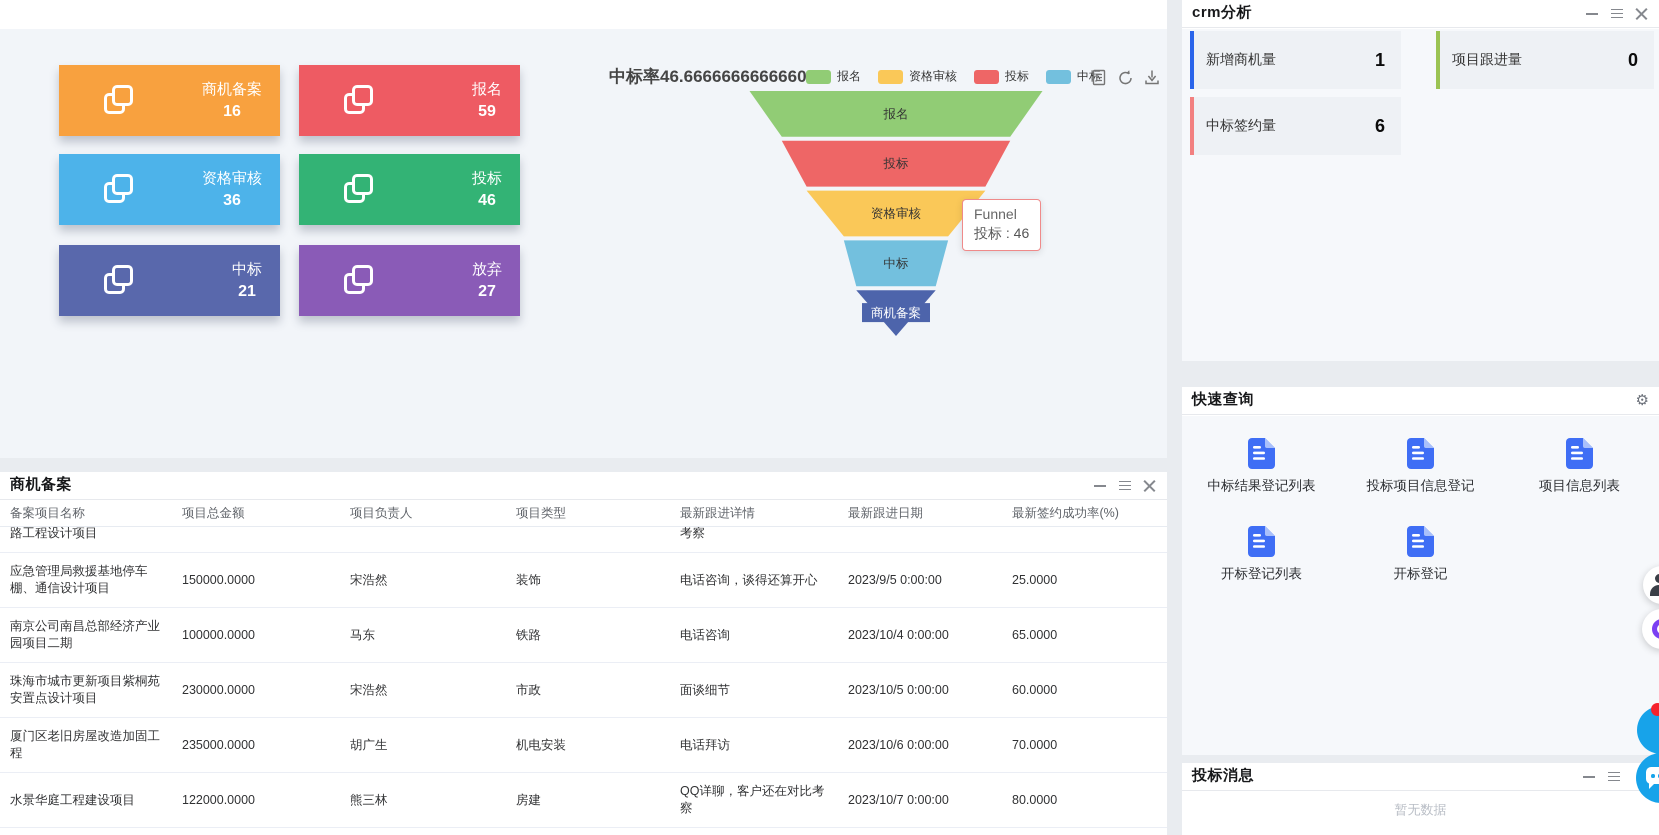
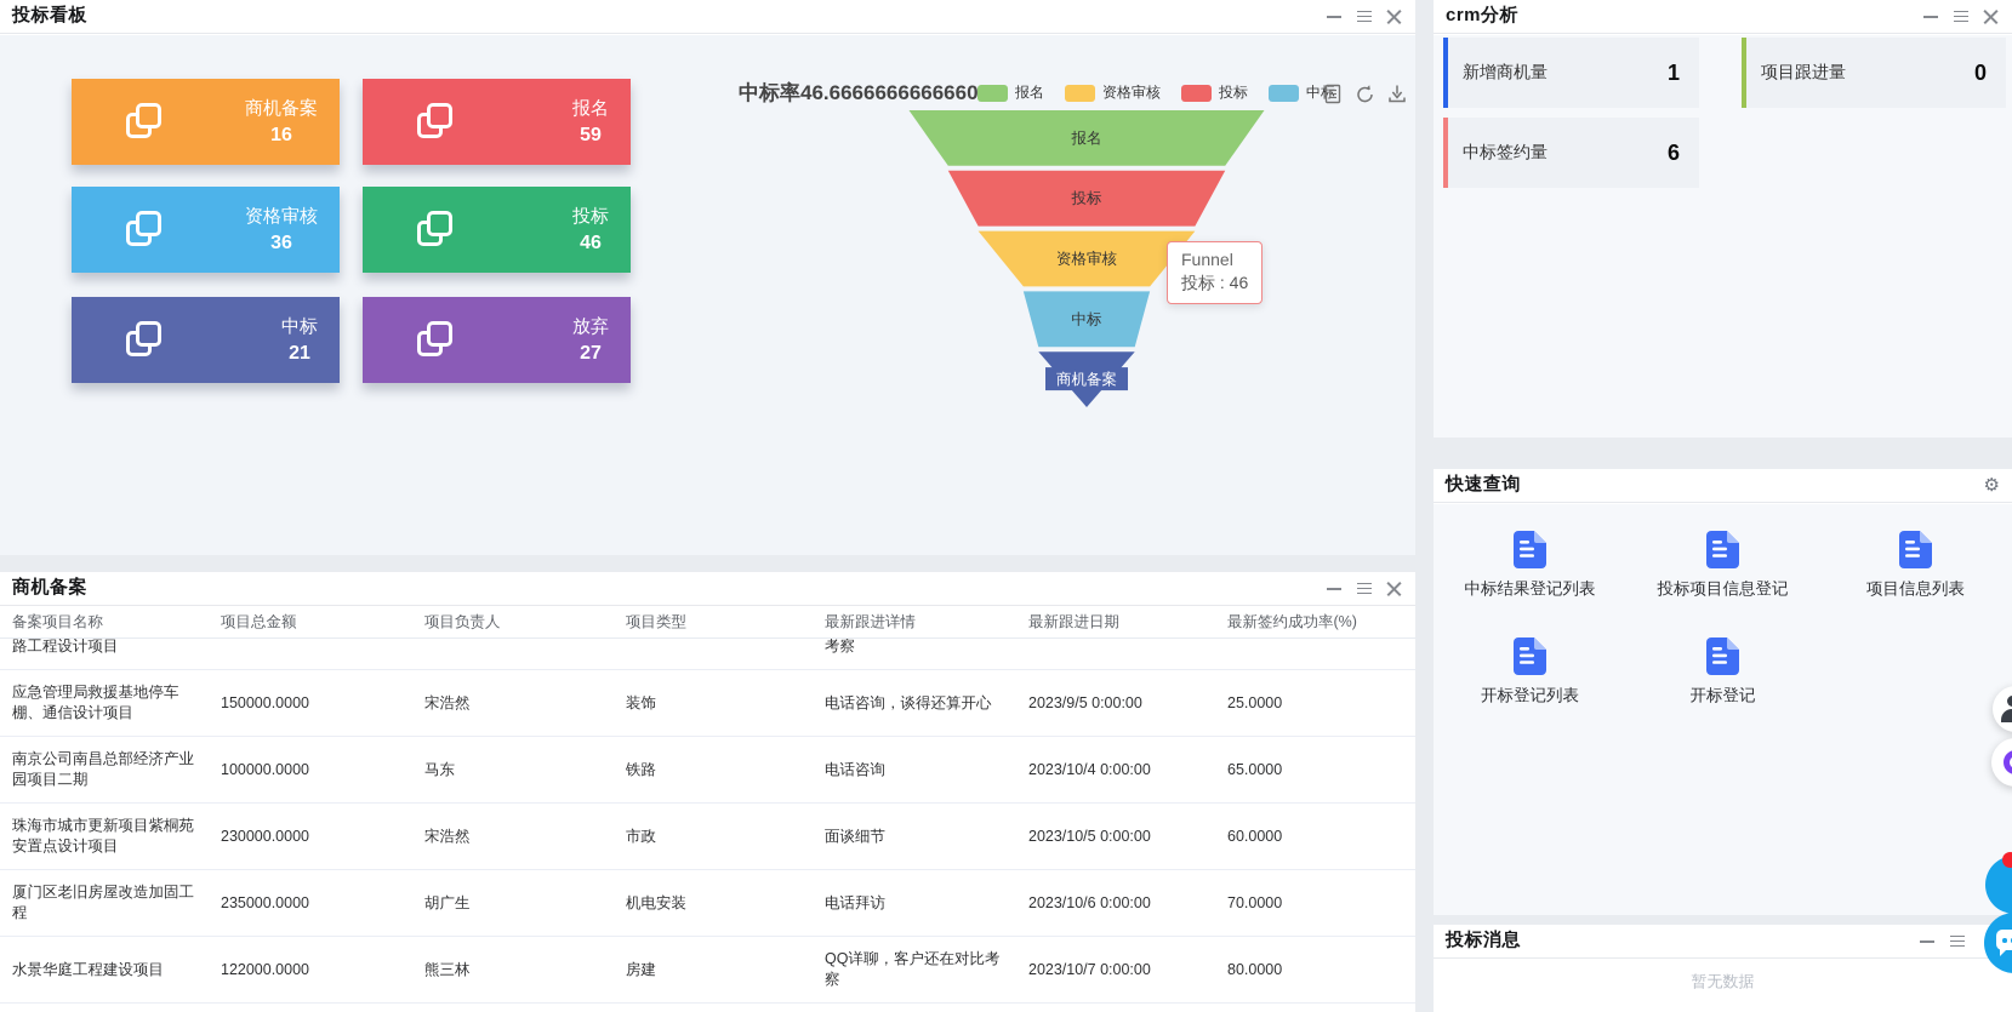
+ 投标看板
  商机备案
  16
  报名
  59
  资格审核
  36
  投标
  46
  中标
  21
  放弃
  27
  中标率46.6666666666660
  报名
  资格审核
  投标
  中标
  报名
  投标
  资格审核
  中标
  商机备案
  Funnel
  投标 : 46
  商机备案
  备案项目名称
  项目总金额
  项目负责人
  项目类型
  最新跟进详情
  最新跟进日期
  最新签约成功率(%)
  路工程设计项目
  考察
  应急管理局救援基地停车棚、通信设计项目
  150000.0000
  宋浩然
  装饰
  电话咨询，谈得还算开心
  2023/9/5 0:00:00
  25.0000
  南京公司南昌总部经济产业园项目二期
  100000.0000
  马东
  铁路
  电话咨询
  2023/10/4 0:00:00
  65.0000
  珠海市城市更新项目紫桐苑安置点设计项目
  230000.0000
  宋浩然
  市政
  面谈细节
  2023/10/5 0:00:00
  60.0000
  厦门区老旧房屋改造加固工程
  235000.0000
  胡广生
  机电安装
  电话拜访
  2023/10/6 0:00:00
  70.0000
  水景华庭工程建设项目
  122000.0000
  熊三林
  房建
  QQ详聊，客户还在对比考察
  2023/10/7 0:00:00
  80.0000
  crm分析
  新增商机量
  1
  项目跟进量
  0
  中标签约量
  6
  快速查询
  ⚙
  中标结果登记列表
  投标项目信息登记
  项目信息列表
  开标登记列表
  开标登记
  投标消息
  暂无数据
